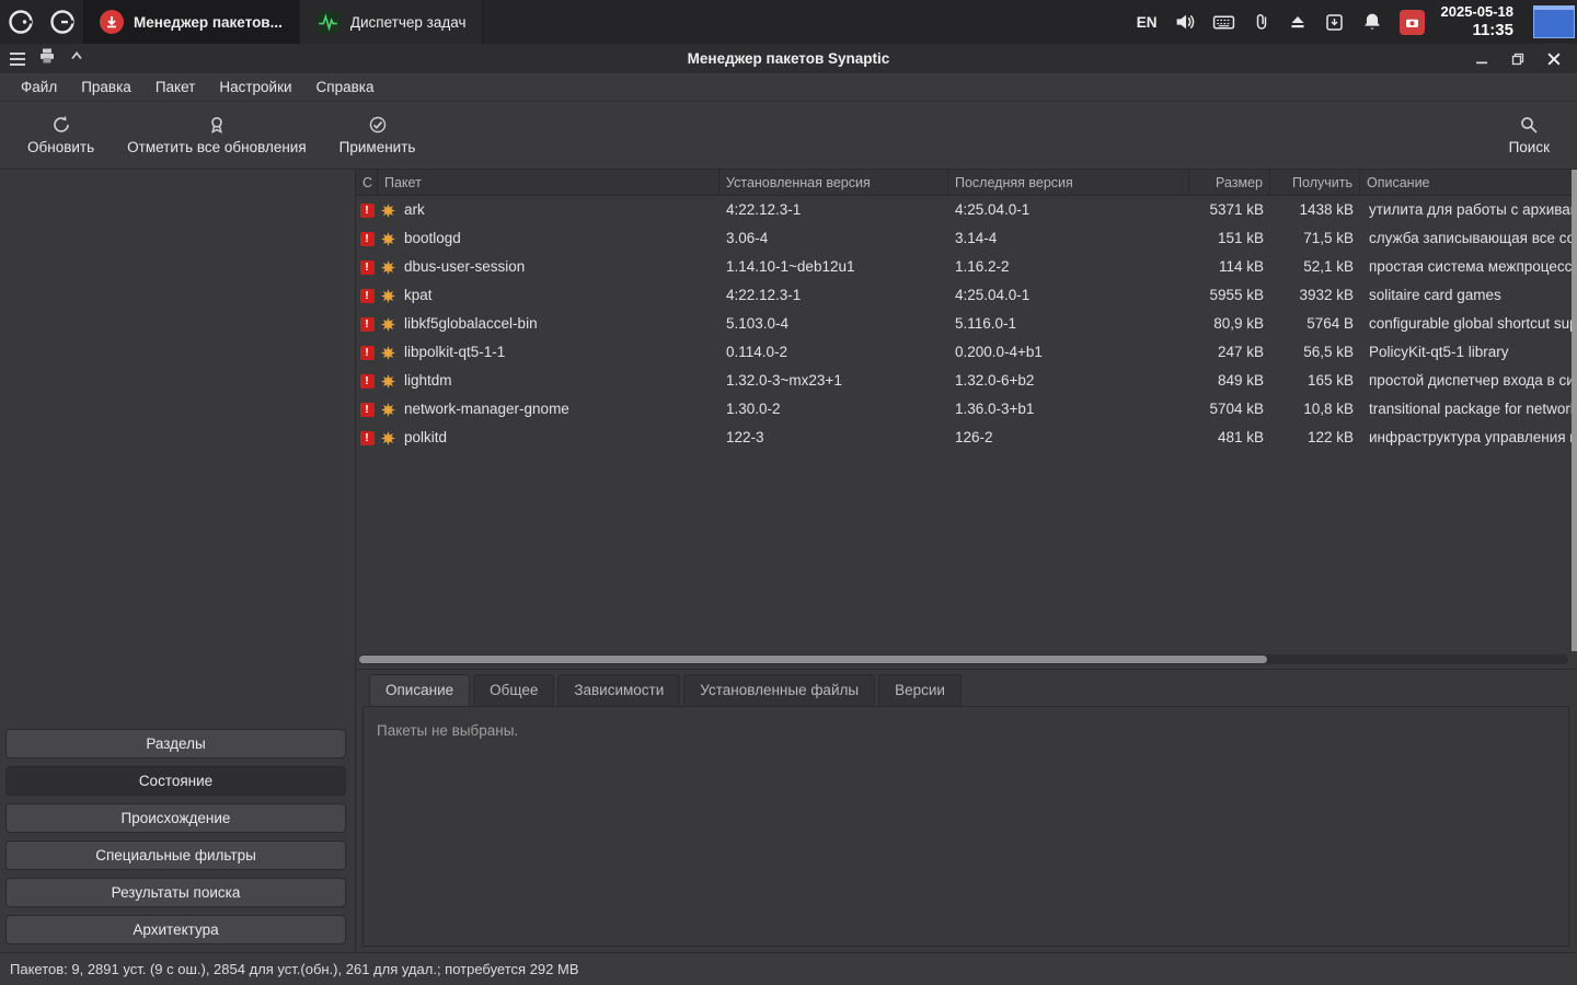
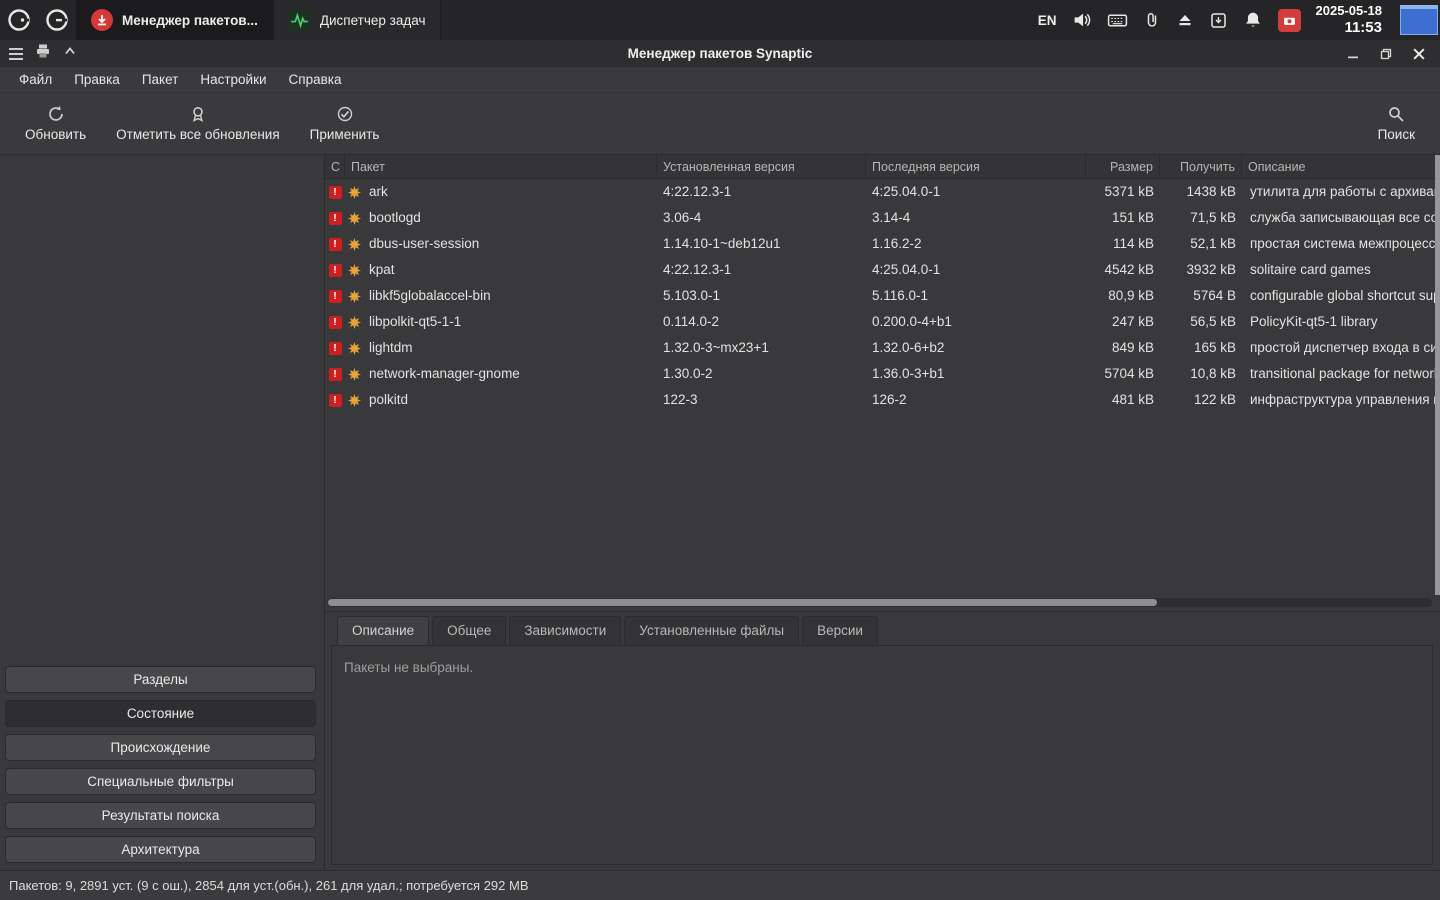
  Менеджер пакетов...
  Диспетчер задач
  EN
  2025-05-18
- 11:35
+ 11:53
  Менеджер пакетов Synaptic
  Файл
  Правка
  Пакет
  Настройки
  Справка
  Обновить
  Отметить все обновления
  Применить
  Поиск
  Разделы
  Состояние
  Происхождение
  Специальные фильтры
  Результаты поиска
  Архитектура
  С
  Пакет
  Установленная версия
  Последняя версия
  Размер
  Получить
  Описание
  !
  ark
  4:22.12.3-1
  4:25.04.0-1
  5371 kB
  1438 kB
  утилита для работы с архива
  !
  bootlogd
  3.06-4
  3.14-4
  151 kB
  71,5 kB
  служба записывающая все с
  !
  dbus-user-session
  1.14.10-1~deb12u1
  1.16.2-2
  114 kB
  52,1 kB
  !
  kpat
  4:22.12.3-1
  4:25.04.0-1
- 5955 kB
+ 4542 kB
  3932 kB
  solitaire card games
  !
  libkf5globalaccel-bin
- 5.103.0-4
+ 5.103.0-1
  5.116.0-1
  80,9 kB
  5764 B
  configurable global shortcut su
  !
  libpolkit-qt5-1-1
  0.114.0-2
  0.200.0-4+b1
  247 kB
  56,5 kB
  PolicyKit-qt5-1 library
  !
  lightdm
  1.32.0-3~mx23+1
  1.32.0-6+b2
  849 kB
  165 kB
  простой диспетчер входа в си
  !
  network-manager-gnome
  1.30.0-2
  1.36.0-3+b1
  5704 kB
  10,8 kB
  transitional package for networ
  !
  polkitd
  122-3
  126-2
  481 kB
  122 kB
  инфраструктура управления
  Описание
  Общее
  Зависимости
  Установленные файлы
  Версии
  Пакеты не выбраны.
  Пакетов: 9, 2891 уст. (9 с ош.), 2854 для уст.(обн.), 261 для удал.; потребуется 292 MB
